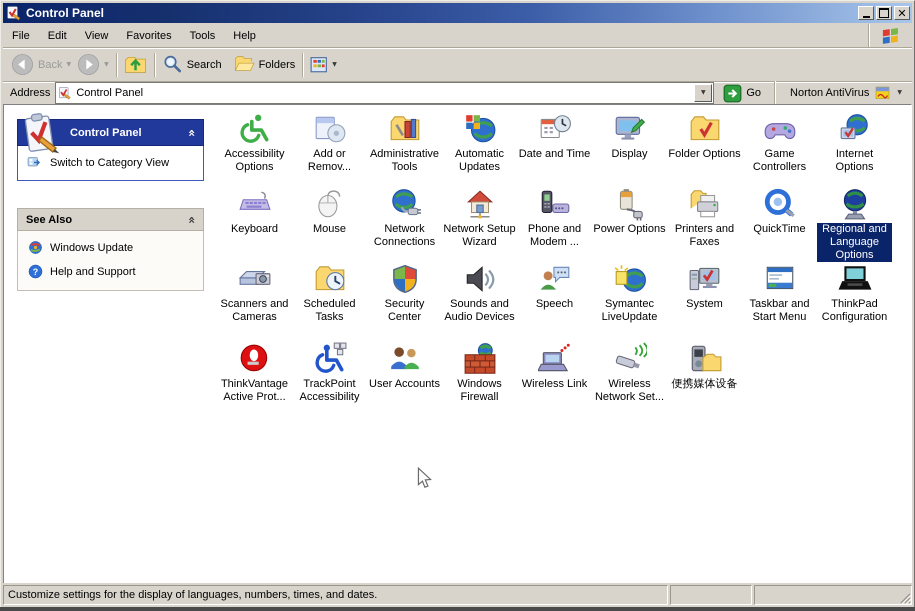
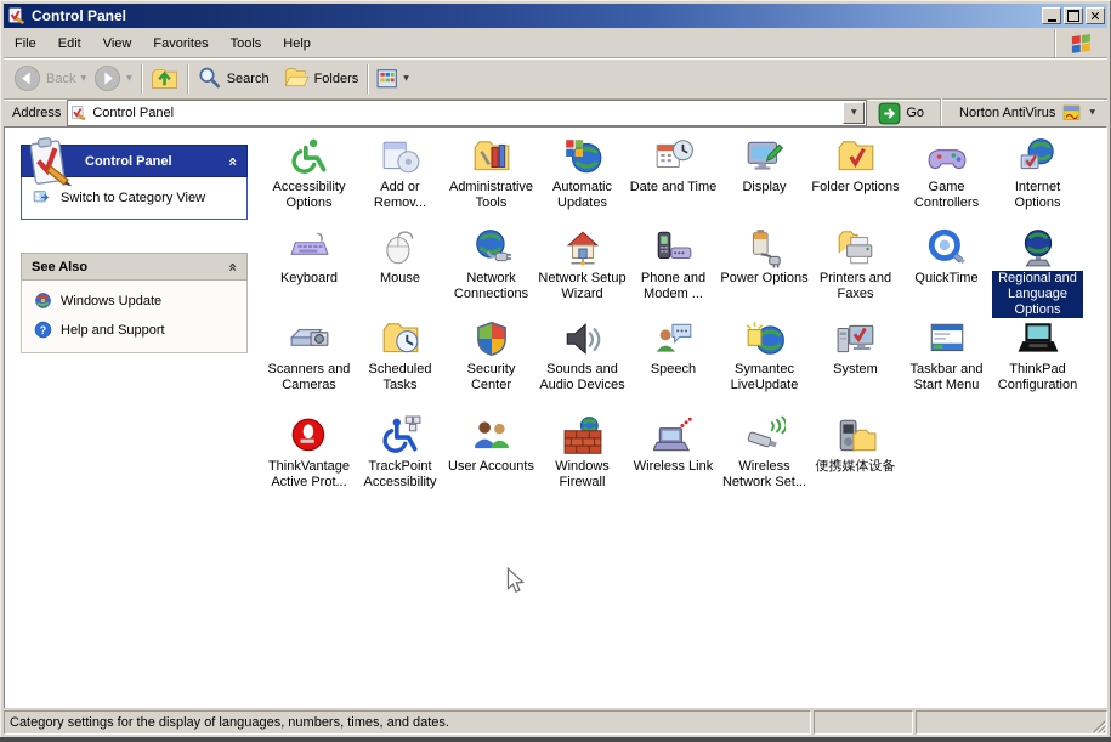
  Control Panel
  ✕
  File
  Edit
  View
  Favorites
  Tools
  Help
  Back
  Search
  Folders
  Address
  Control Panel
  Go
  Norton AntiVirus
  Control Panel
  Switch to Category View
  See Also
  Windows Update
  ?
  Help and Support
  Accessibility Options
  Add or Remov...
  Administrative Tools
  Automatic Updates
  Date and Time
  Display
  Folder Options
  Game Controllers
  Internet Options
  Keyboard
  Mouse
  Network Connections
  Network Setup Wizard
  Phone and Modem ...
  Power Options
  Printers and Faxes
  QuickTime
  Regional and Language Options
  Scanners and Cameras
  Scheduled Tasks
  Security Center
  Sounds and Audio Devices
  Speech
  Symantec LiveUpdate
  System
  Taskbar and Start Menu
  ThinkPad Configuration
  ThinkVantage Active Prot...
  TrackPoint Accessibility
  User Accounts
  Windows Firewall
  Wireless Link
  Wireless Network Set...
  便携媒体设备
- Customize settings for the display of languages, numbers, times, and dates.
+ Category settings for the display of languages, numbers, times, and dates.
